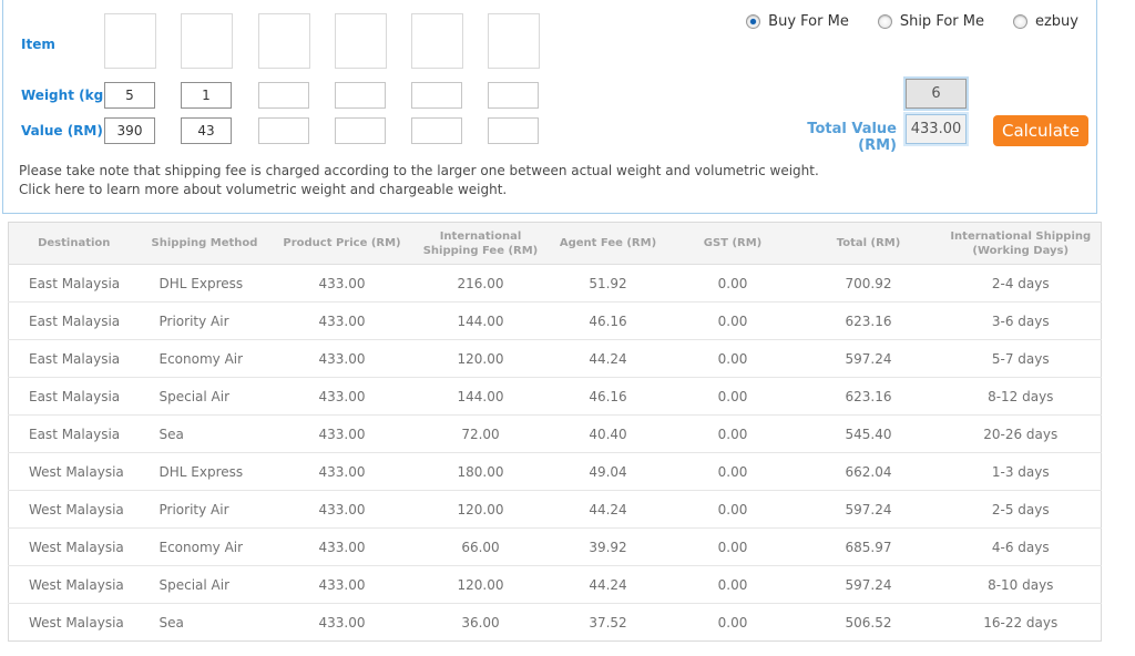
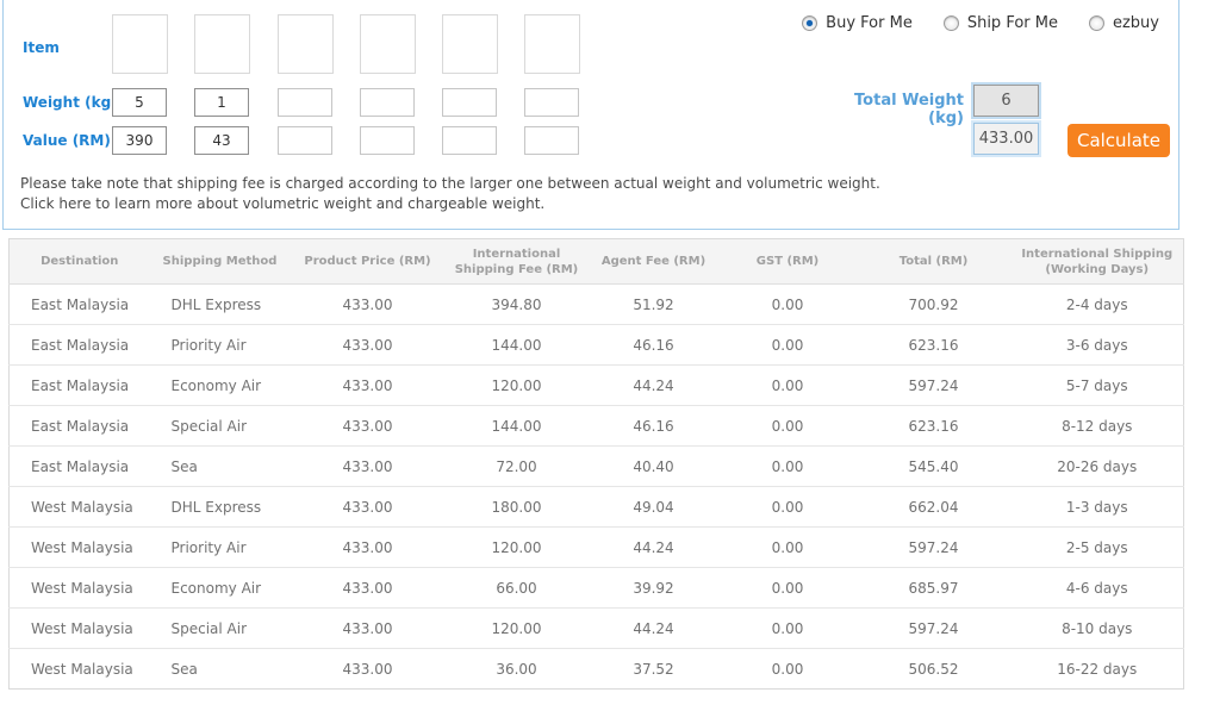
  Item
  Weight (kg
  Value (RM)
  Buy For Me
  Ship For Me
  ezbuy
+ Total Weight (kg)
  6
- Total Value (RM)
  433.00
  Calculate
  Please take note that shipping fee is charged according to the larger one between actual weight and volumetric weight.
  Click here to learn more about volumetric weight and chargeable weight.
  5
  390
  1
  43
  Destination	Shipping Method	Product Price (RM)	International Shipping Fee (RM)	Agent Fee (RM)	GST (RM)	Total (RM)	International Shipping (Working Days)
- East Malaysia	DHL Express	433.00	216.00	51.92	0.00	700.92	2-4 days
+ East Malaysia	DHL Express	433.00	394.80	51.92	0.00	700.92	2-4 days
  East Malaysia	Priority Air	433.00	144.00	46.16	0.00	623.16	3-6 days
  East Malaysia	Economy Air	433.00	120.00	44.24	0.00	597.24	5-7 days
  East Malaysia	Special Air	433.00	144.00	46.16	0.00	623.16	8-12 days
  East Malaysia	Sea	433.00	72.00	40.40	0.00	545.40	20-26 days
  West Malaysia	DHL Express	433.00	180.00	49.04	0.00	662.04	1-3 days
  West Malaysia	Priority Air	433.00	120.00	44.24	0.00	597.24	2-5 days
  West Malaysia	Economy Air	433.00	66.00	39.92	0.00	685.97	4-6 days
  West Malaysia	Special Air	433.00	120.00	44.24	0.00	597.24	8-10 days
  West Malaysia	Sea	433.00	36.00	37.52	0.00	506.52	16-22 days
